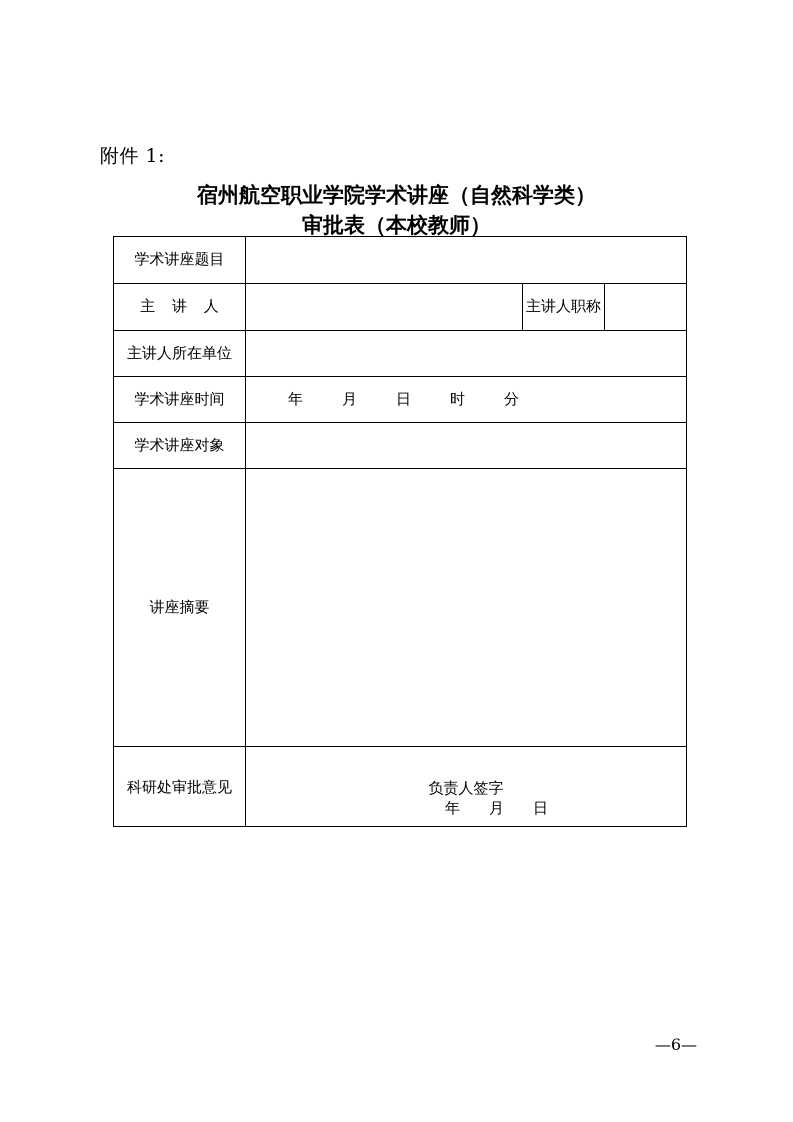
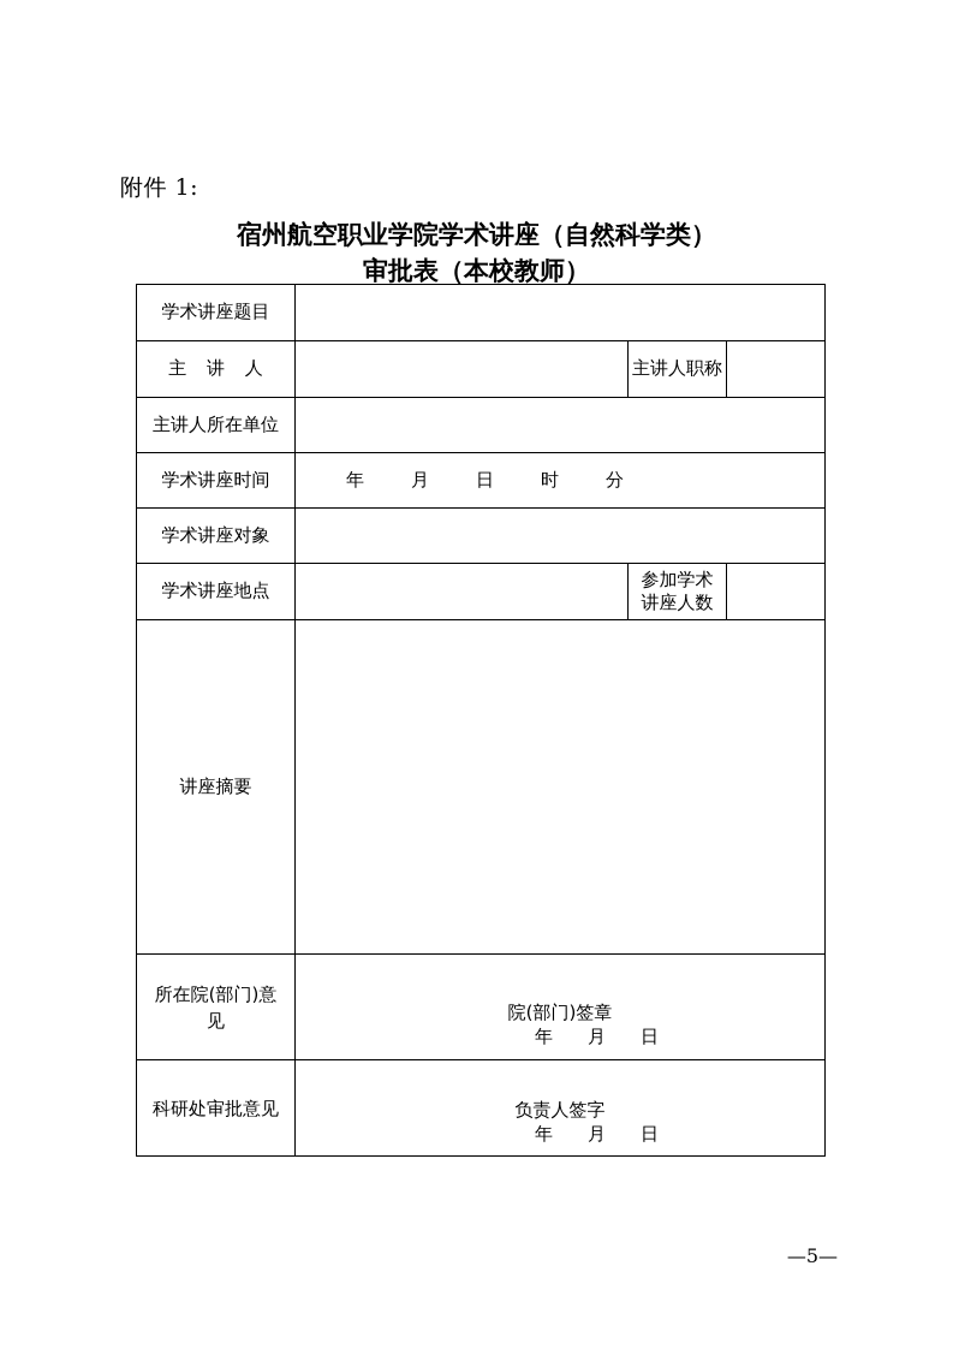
  附件 1:
  宿州航空职业学院学术讲座（自然科学类）
  审批表（本校教师）
  学术讲座题目
  主 讲 人		主讲人职称
  主讲人所在单位
  学术讲座时间	年 月 日 时 分
  学术讲座对象
+ 学术讲座地点		参加学术 讲座人数
  讲座摘要
+ 所在院(部门)意 见	院(部门)签章 年 月 日
  科研处审批意见	负责人签字 年 月 日
- —6—
+ —5—
